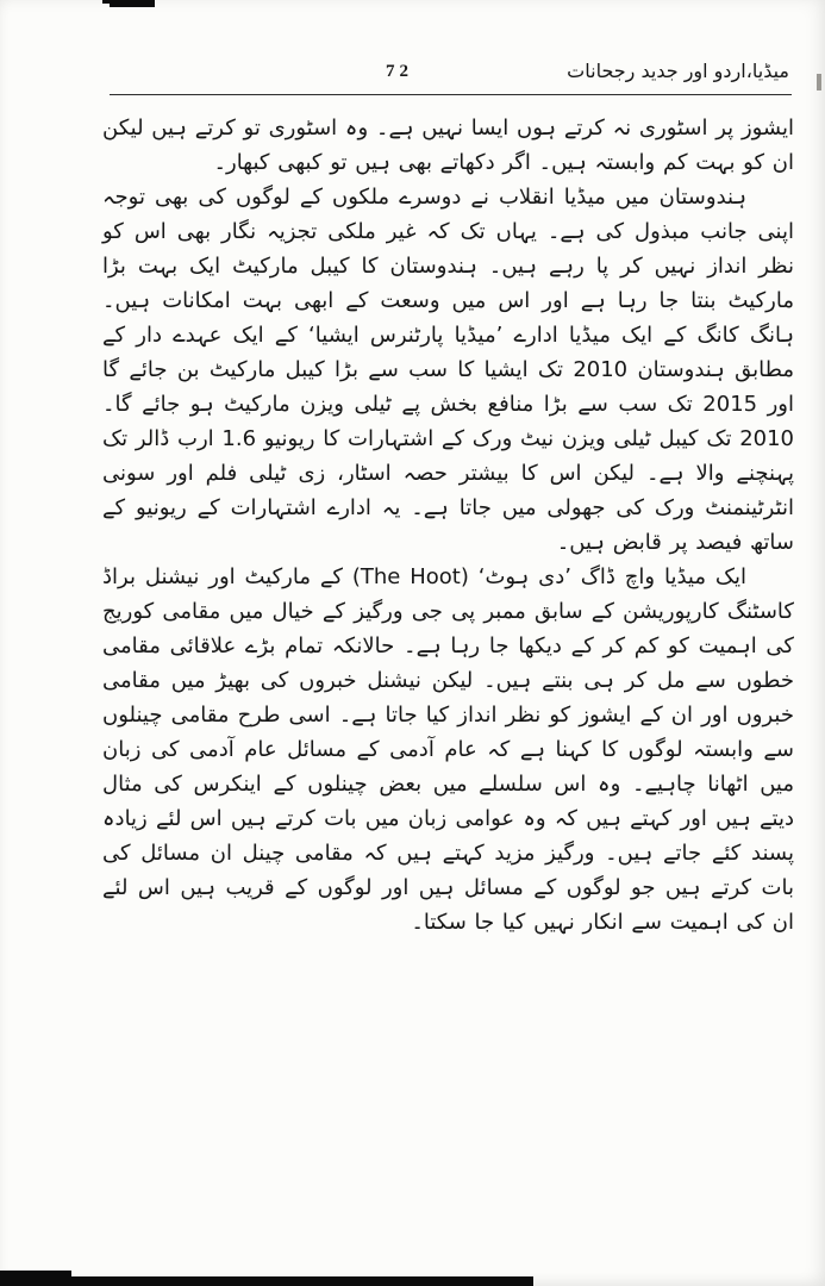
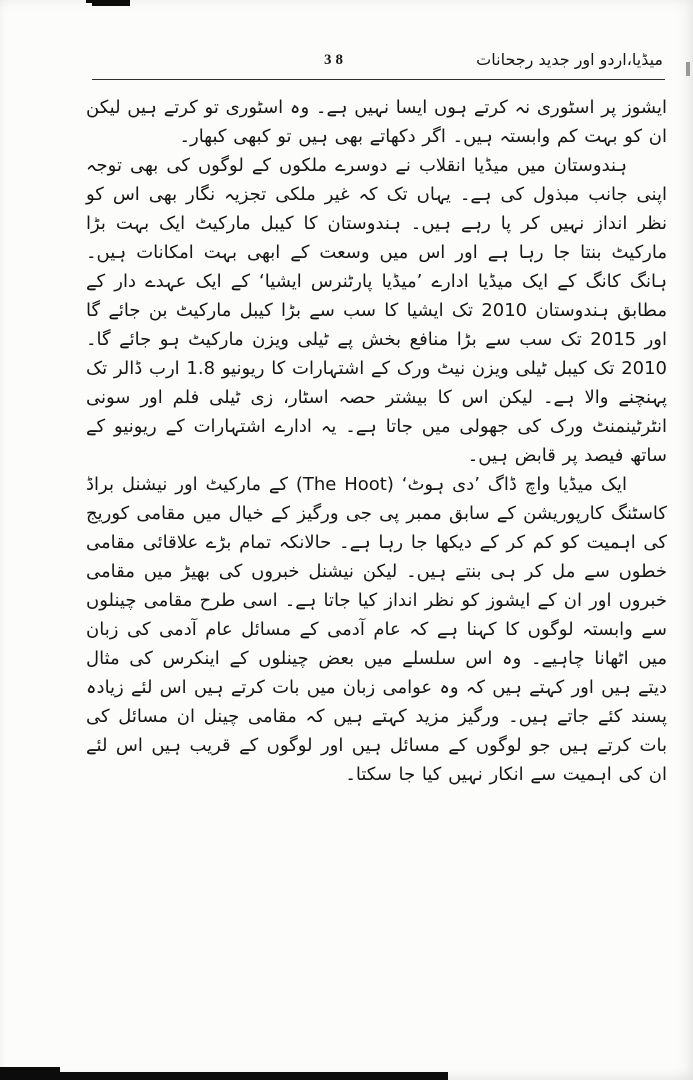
- 72
+ 38
  میڈیا،اردو اور جدید رجحانات
  ایشوز پر اسٹوری نہ کرتے ہوں ایسا نہیں ہے۔ وہ اسٹوری تو کرتے ہیں لیکن ان کو بہت کم وابستہ ہیں۔ اگر دکھاتے بھی ہیں تو کبھی کبھار۔
- ہندوستان میں میڈیا انقلاب نے دوسرے ملکوں کے لوگوں کی بھی توجہ اپنی جانب مبذول کی ہے۔ یہاں تک کہ غیر ملکی تجزیہ نگار بھی اس کو نظر انداز نہیں کر پا رہے ہیں۔ ہندوستان کا کیبل مارکیٹ ایک بہت بڑا مارکیٹ بنتا جا رہا ہے اور اس میں وسعت کے ابھی بہت امکانات ہیں۔ ہانگ کانگ کے ایک میڈیا ادارے ’میڈیا پارٹنرس ایشیا‘ کے ایک عہدے دار کے مطابق ہندوستان 2010 تک ایشیا کا سب سے بڑا کیبل مارکیٹ بن جائے گا اور 2015 تک سب سے بڑا منافع بخش پے ٹیلی ویزن مارکیٹ ہو جائے گا۔ 2010 تک کیبل ٹیلی ویزن نیٹ ورک کے اشتہارات کا ریونیو 1.6 ارب ڈالر تک پہنچنے والا ہے۔ لیکن اس کا بیشتر حصہ اسٹار، زی ٹیلی فلم اور سونی انٹرٹینمنٹ ورک کی جھولی میں جاتا ہے۔ یہ ادارے اشتہارات کے ریونیو کے ساتھ فیصد پر قابض ہیں۔
+ ہندوستان میں میڈیا انقلاب نے دوسرے ملکوں کے لوگوں کی بھی توجہ اپنی جانب مبذول کی ہے۔ یہاں تک کہ غیر ملکی تجزیہ نگار بھی اس کو نظر انداز نہیں کر پا رہے ہیں۔ ہندوستان کا کیبل مارکیٹ ایک بہت بڑا مارکیٹ بنتا جا رہا ہے اور اس میں وسعت کے ابھی بہت امکانات ہیں۔ ہانگ کانگ کے ایک میڈیا ادارے ’میڈیا پارٹنرس ایشیا‘ کے ایک عہدے دار کے مطابق ہندوستان 2010 تک ایشیا کا سب سے بڑا کیبل مارکیٹ بن جائے گا اور 2015 تک سب سے بڑا منافع بخش پے ٹیلی ویزن مارکیٹ ہو جائے گا۔ 2010 تک کیبل ٹیلی ویزن نیٹ ورک کے اشتہارات کا ریونیو 1.8 ارب ڈالر تک پہنچنے والا ہے۔ لیکن اس کا بیشتر حصہ اسٹار، زی ٹیلی فلم اور سونی انٹرٹینمنٹ ورک کی جھولی میں جاتا ہے۔ یہ ادارے اشتہارات کے ریونیو کے ساتھ فیصد پر قابض ہیں۔
  ایک میڈیا واچ ڈاگ ’دی ہوٹ‘ (The Hoot) کے مارکیٹ اور نیشنل براڈ کاسٹنگ کارپوریشن کے سابق ممبر پی جی ورگیز کے خیال میں مقامی کوریج کی اہمیت کو کم کر کے دیکھا جا رہا ہے۔ حالانکہ تمام بڑے علاقائی مقامی خطوں سے مل کر ہی بنتے ہیں۔ لیکن نیشنل خبروں کی بھیڑ میں مقامی خبروں اور ان کے ایشوز کو نظر انداز کیا جاتا ہے۔ اسی طرح مقامی چینلوں سے وابستہ لوگوں کا کہنا ہے کہ عام آدمی کے مسائل عام آدمی کی زبان میں اٹھانا چاہیے۔ وہ اس سلسلے میں بعض چینلوں کے اینکرس کی مثال دیتے ہیں اور کہتے ہیں کہ وہ عوامی زبان میں بات کرتے ہیں اس لئے زیادہ پسند کئے جاتے ہیں۔ ورگیز مزید کہتے ہیں کہ مقامی چینل ان مسائل کی بات کرتے ہیں جو لوگوں کے مسائل ہیں اور لوگوں کے قریب ہیں اس لئے ان کی اہمیت سے انکار نہیں کیا جا سکتا۔
